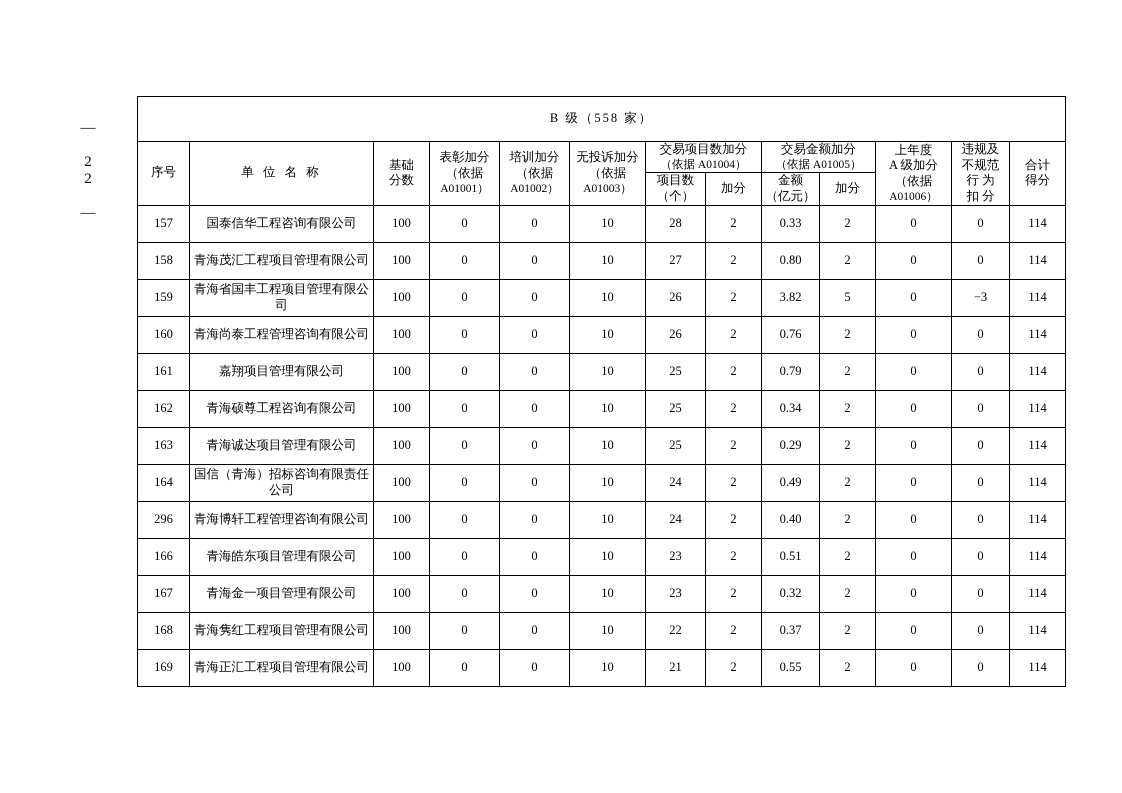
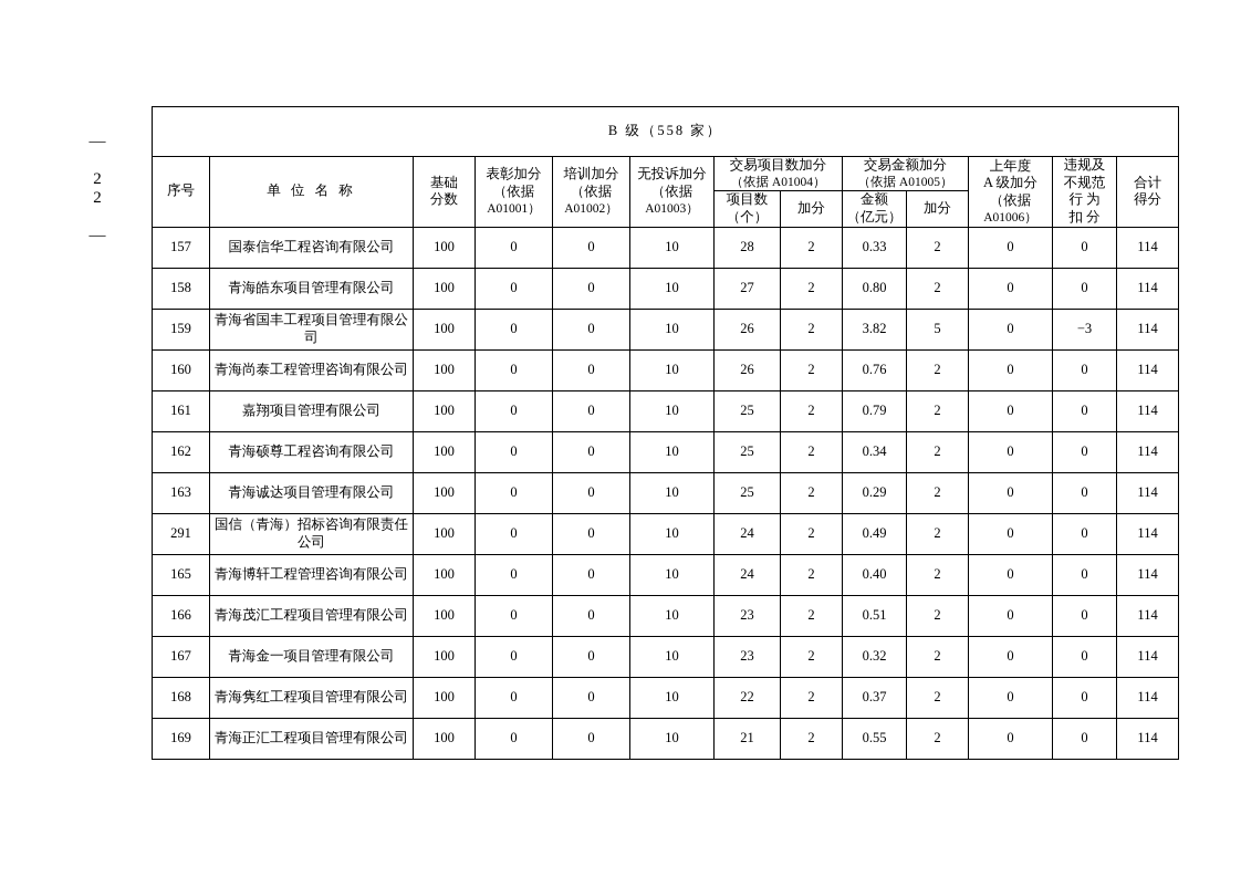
  B 级（558 家）
  序号	单 位 名 称	基础 分数	表彰加分 （依据 A01001）	培训加分 （依据 A01002）	无投诉加分 （依据 A01003）	交易项目数加分 （依据 A01004）	交易金额加分 （依据 A01005）	上年度 A 级加分 （依据 A01006）	违规及 不规范 行 为 扣 分	合计 得分
  项目数 （个）	加分	金额 （亿元）	加分
  157	国泰信华工程咨询有限公司	100	0	0	10	28	2	0.33	2	0	0	114
- 158	青海茂汇工程项目管理有限公司	100	0	0	10	27	2	0.80	2	0	0	114
+ 158	青海皓东项目管理有限公司	100	0	0	10	27	2	0.80	2	0	0	114
  159	青海省国丰工程项目管理有限公司	100	0	0	10	26	2	3.82	5	0	−3	114
  160	青海尚泰工程管理咨询有限公司	100	0	0	10	26	2	0.76	2	0	0	114
  161	嘉翔项目管理有限公司	100	0	0	10	25	2	0.79	2	0	0	114
  162	青海硕尊工程咨询有限公司	100	0	0	10	25	2	0.34	2	0	0	114
  163	青海诚达项目管理有限公司	100	0	0	10	25	2	0.29	2	0	0	114
- 164	国信（青海）招标咨询有限责任公司	100	0	0	10	24	2	0.49	2	0	0	114
+ 291	国信（青海）招标咨询有限责任公司	100	0	0	10	24	2	0.49	2	0	0	114
- 296	青海博轩工程管理咨询有限公司	100	0	0	10	24	2	0.40	2	0	0	114
+ 165	青海博轩工程管理咨询有限公司	100	0	0	10	24	2	0.40	2	0	0	114
- 166	青海皓东项目管理有限公司	100	0	0	10	23	2	0.51	2	0	0	114
+ 166	青海茂汇工程项目管理有限公司	100	0	0	10	23	2	0.51	2	0	0	114
  167	青海金一项目管理有限公司	100	0	0	10	23	2	0.32	2	0	0	114
  168	青海隽红工程项目管理有限公司	100	0	0	10	22	2	0.37	2	0	0	114
  169	青海正汇工程项目管理有限公司	100	0	0	10	21	2	0.55	2	0	0	114
